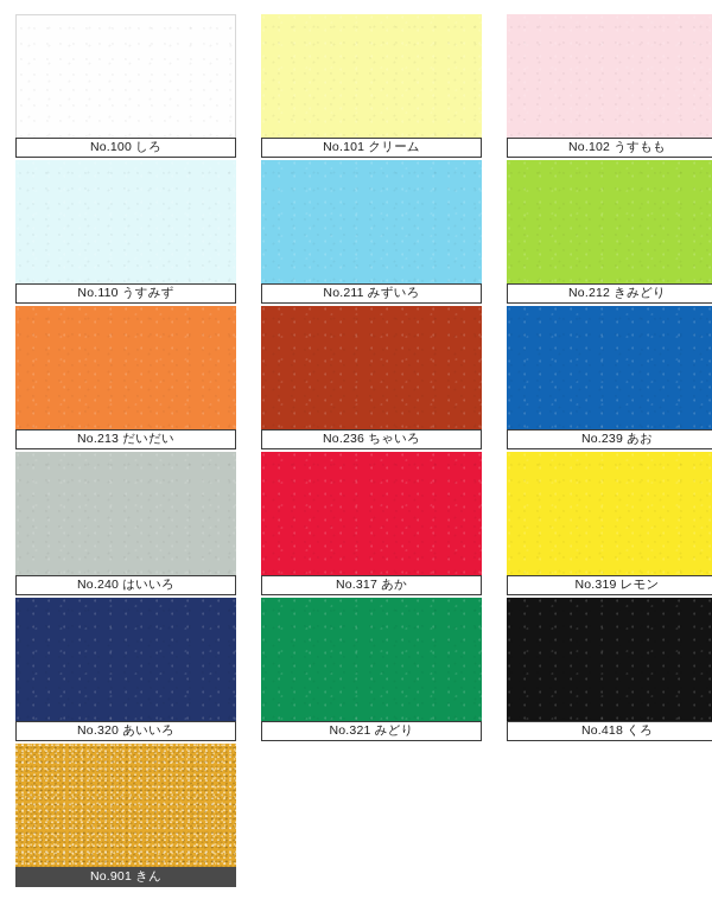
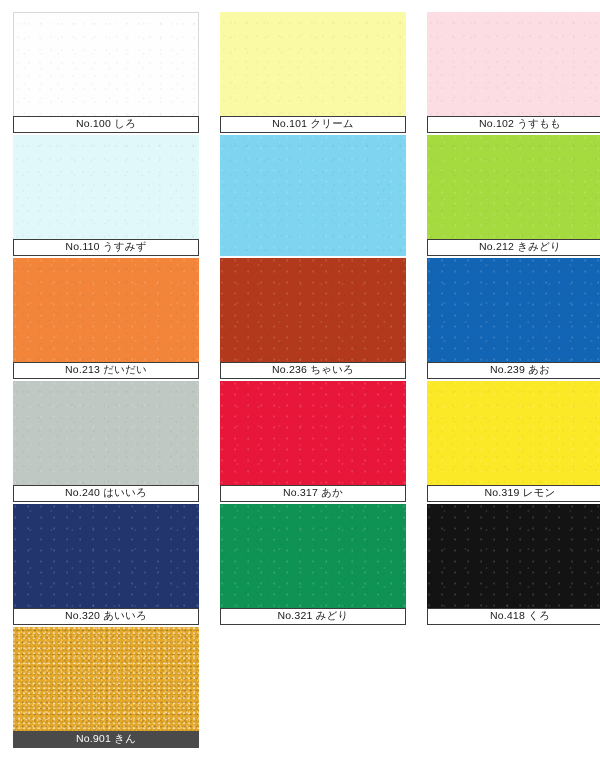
  No.100 しろ
  No.101 クリーム
  No.102 うすもも
  No.110 うすみず
- No.211 みずいろ
  No.212 きみどり
  No.213 だいだい
  No.236 ちゃいろ
  No.239 あお
  No.240 はいいろ
  No.317 あか
  No.319 レモン
  No.320 あいいろ
  No.321 みどり
  No.418 くろ
  No.901 きん
